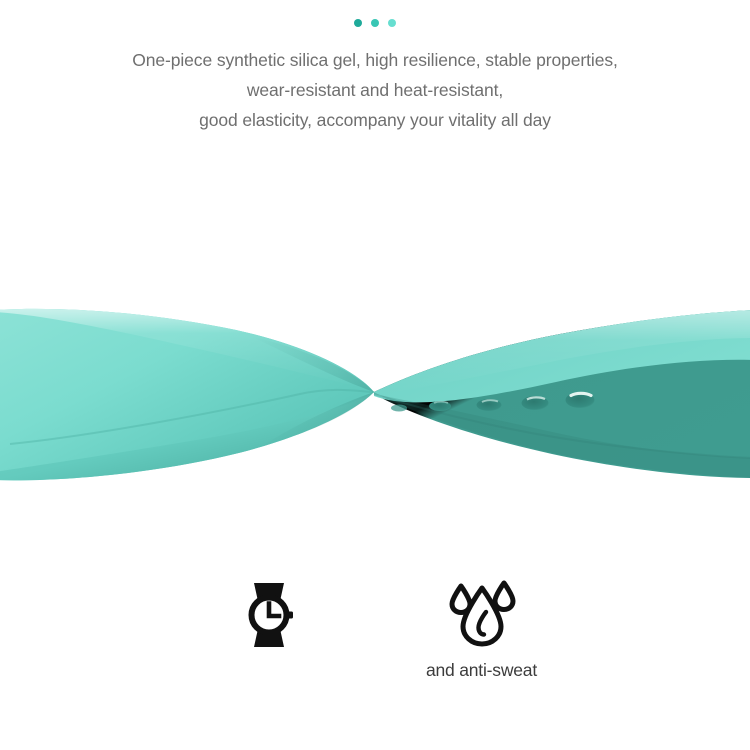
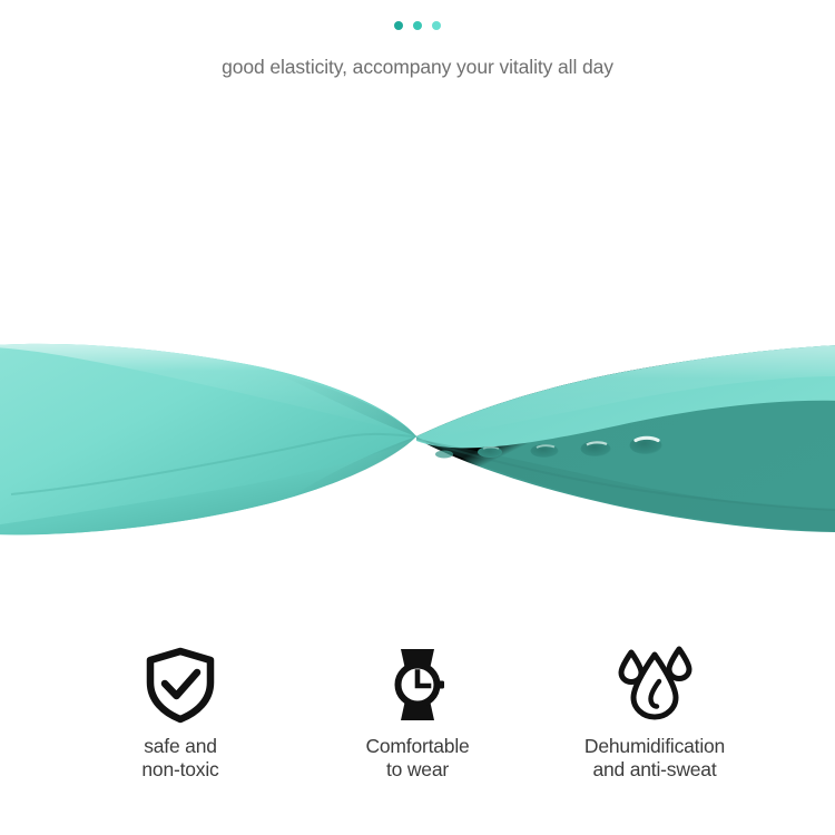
- One-piece synthetic silica gel, high resilience, stable properties,
- wear-resistant and heat-resistant,
  good elasticity, accompany your vitality all day
+ safe and
+ non-toxic
+ Comfortable
+ to wear
+ Dehumidification
  and anti-sweat
